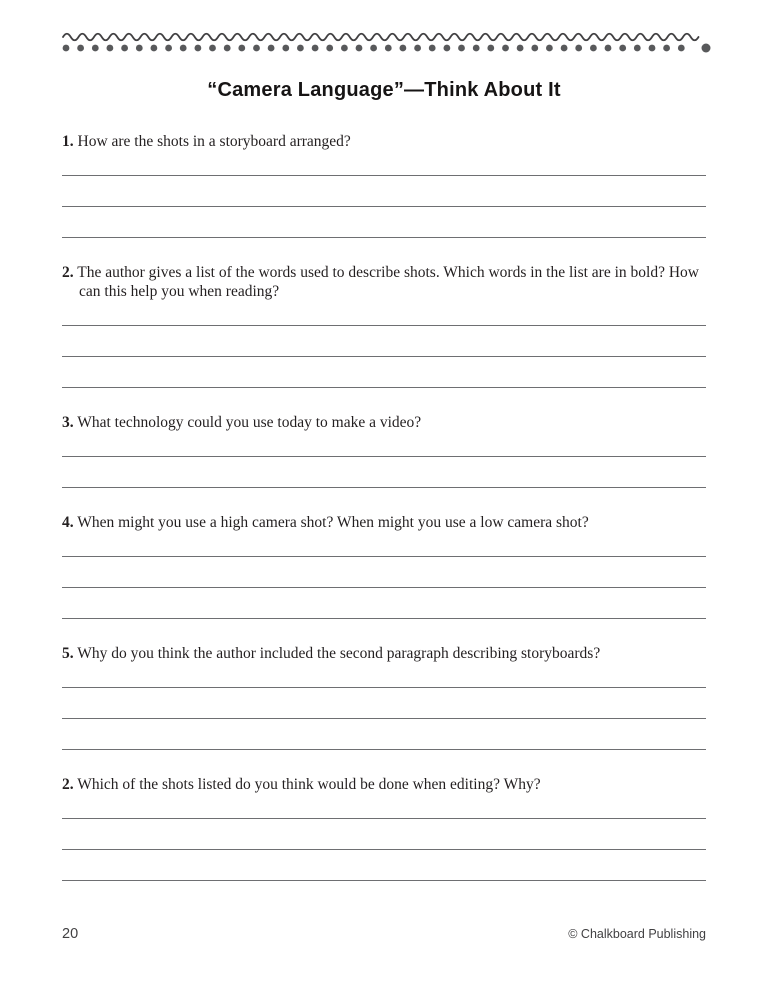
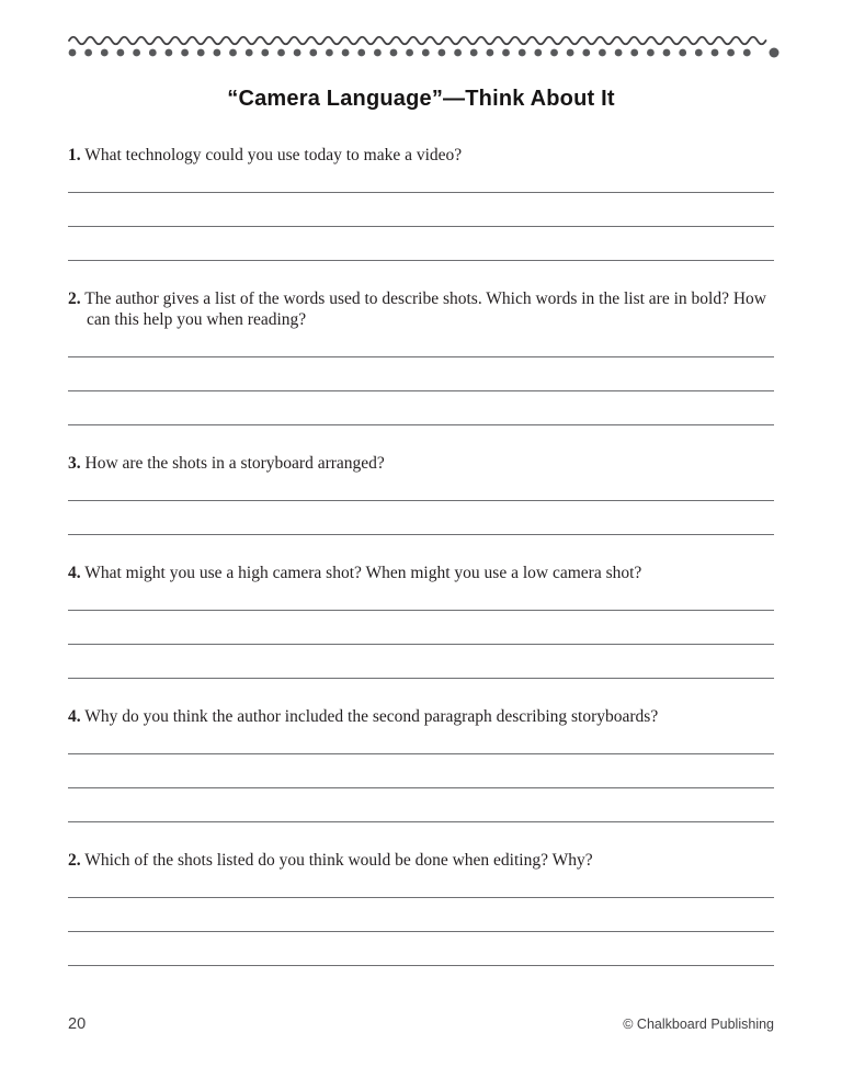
  “Camera Language”—Think About It
- 1. How are the shots in a storyboard arranged?
+ 1. What technology could you use today to make a video?
  2. The author gives a list of the words used to describe shots. Which words in the list are in bold? How can this help you when reading?
- 3. What technology could you use today to make a video?
+ 3. How are the shots in a storyboard arranged?
- 4. When might you use a high camera shot? When might you use a low camera shot?
+ 4. What might you use a high camera shot? When might you use a low camera shot?
- 5. Why do you think the author included the second paragraph describing storyboards?
+ 4. Why do you think the author included the second paragraph describing storyboards?
  2. Which of the shots listed do you think would be done when editing? Why?
  20
  © Chalkboard Publishing
